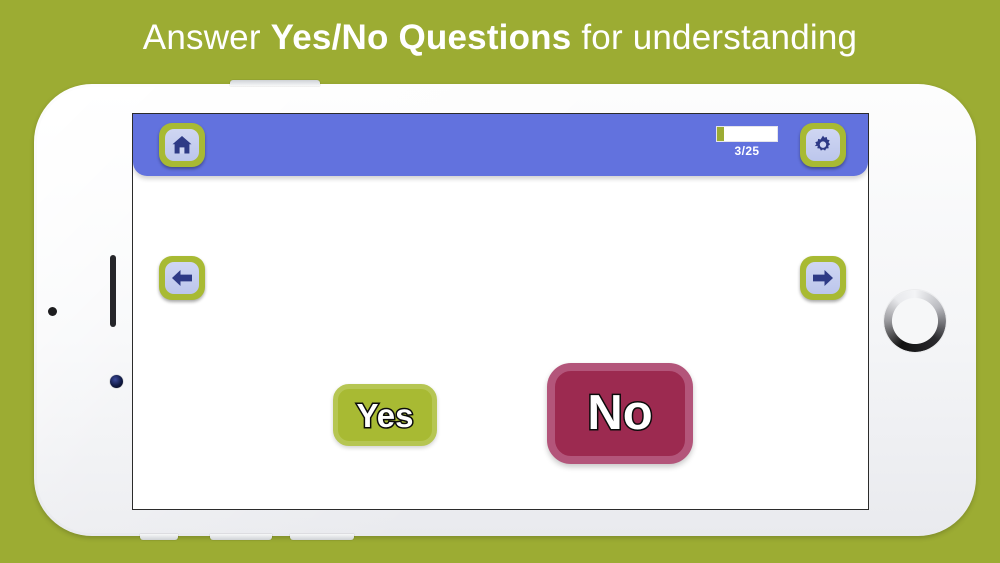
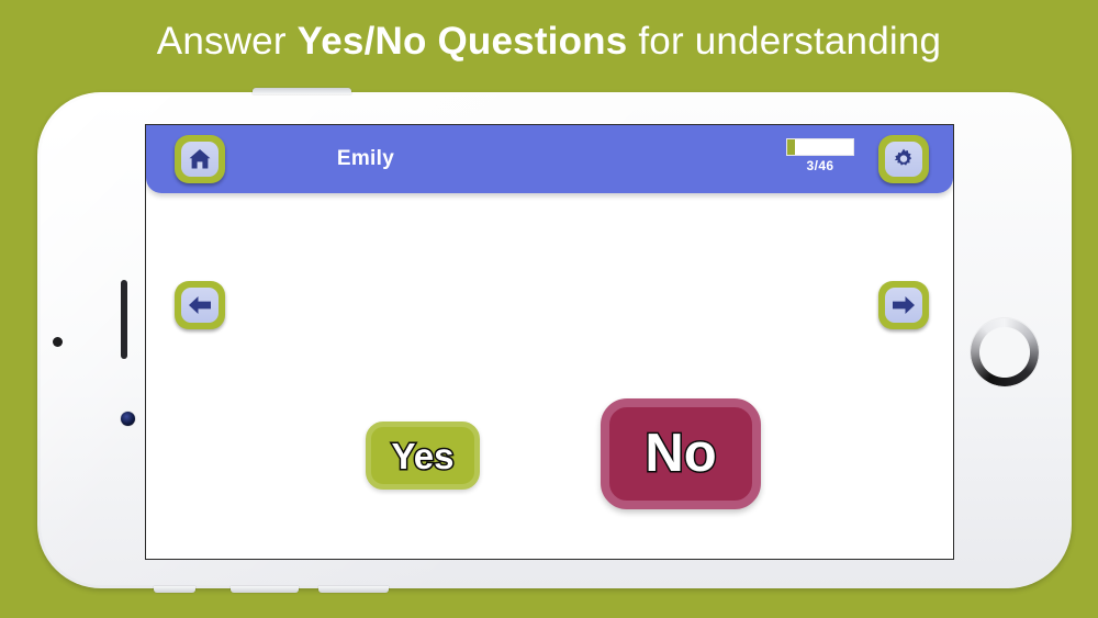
  Answer Yes/No Questions for understanding
+ Emily
- 3/25
+ 3/46
  Yes
  No
